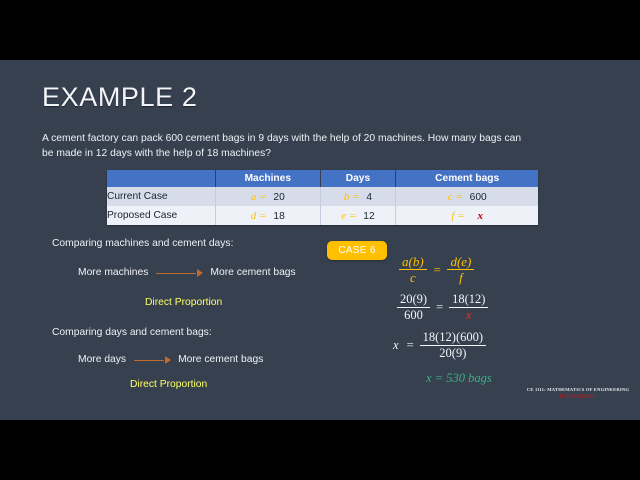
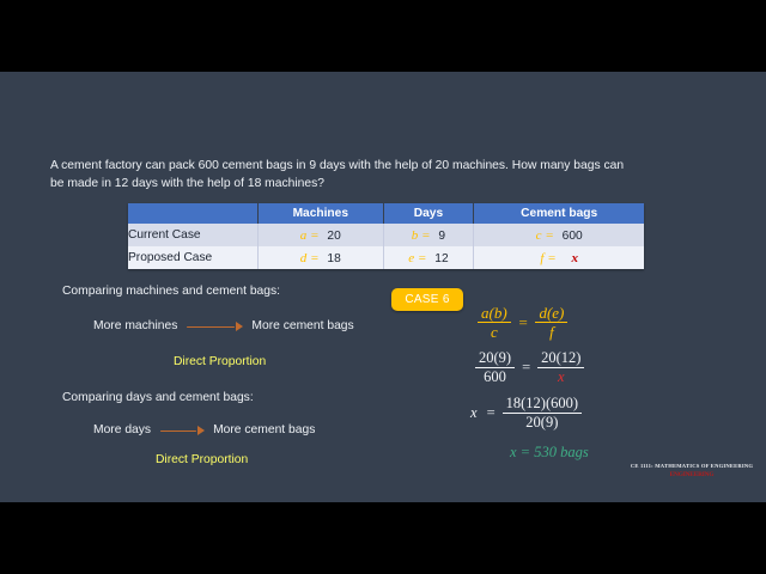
- EXAMPLE 2
  A cement factory can pack 600 cement bags in 9 days with the help of 20 machines. How many bags can be made in 12 days with the help of 18 machines?
  	Machines	Days	Cement bags
- Current Case	a = 20	b = 4	c = 600
+ Current Case	a = 20	b = 9	c = 600
  Proposed Case	d = 18	e = 12	f = x
- Comparing machines and cement days:
+ Comparing machines and cement bags:
  More machines
  More cement bags
  Direct Proportion
  Comparing days and cement bags:
  More days
  More cement bags
  Direct Proportion
  CASE 6
  a(b)
  c
  =
  d(e)
  f
  20(9)
  600
  =
- 18(12)
+ 20(12)
  x
  x
  =
  18(12)(600)
  20(9)
  x = 530 bags
